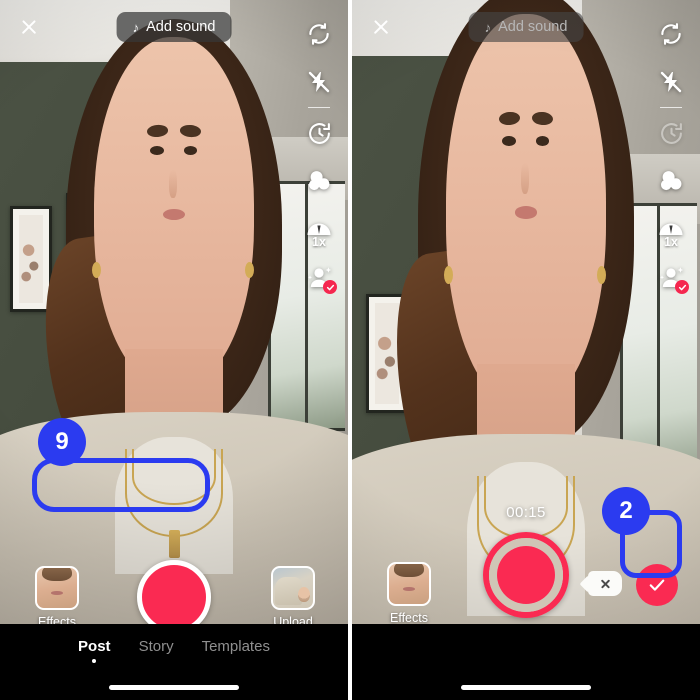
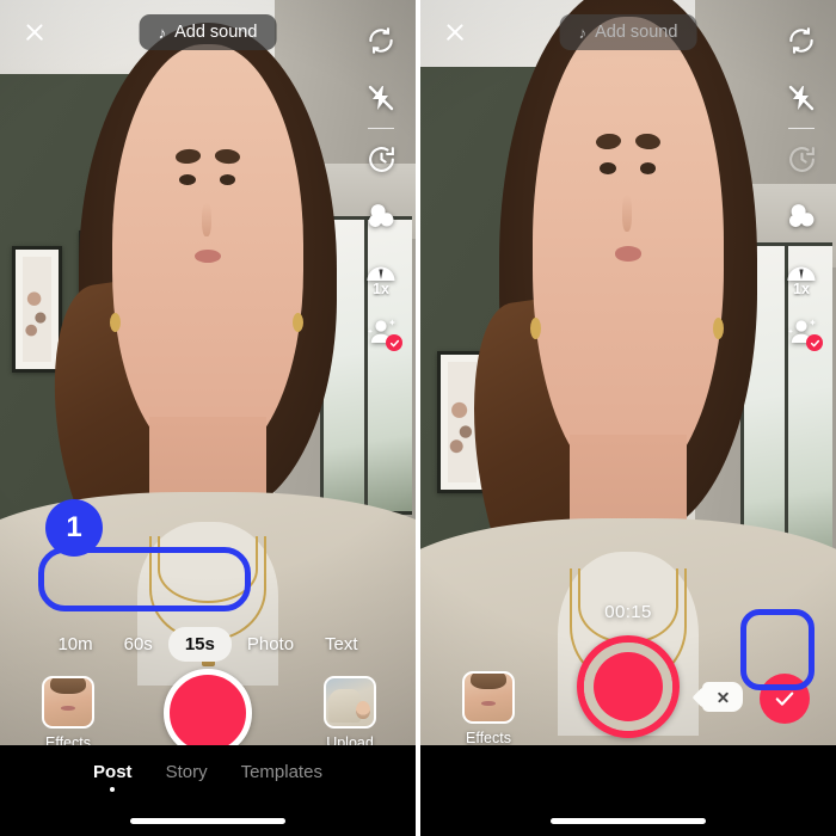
  ♪
  Add sound
  1x
+ 10m
+ 60s
+ 15s
+ Photo
+ Text
  Effects
  Upload
  Post
  Story
  Templates
- 9
+ 1
  ♪
  Add sound
  1x
  Effects
  00:15
- 2
